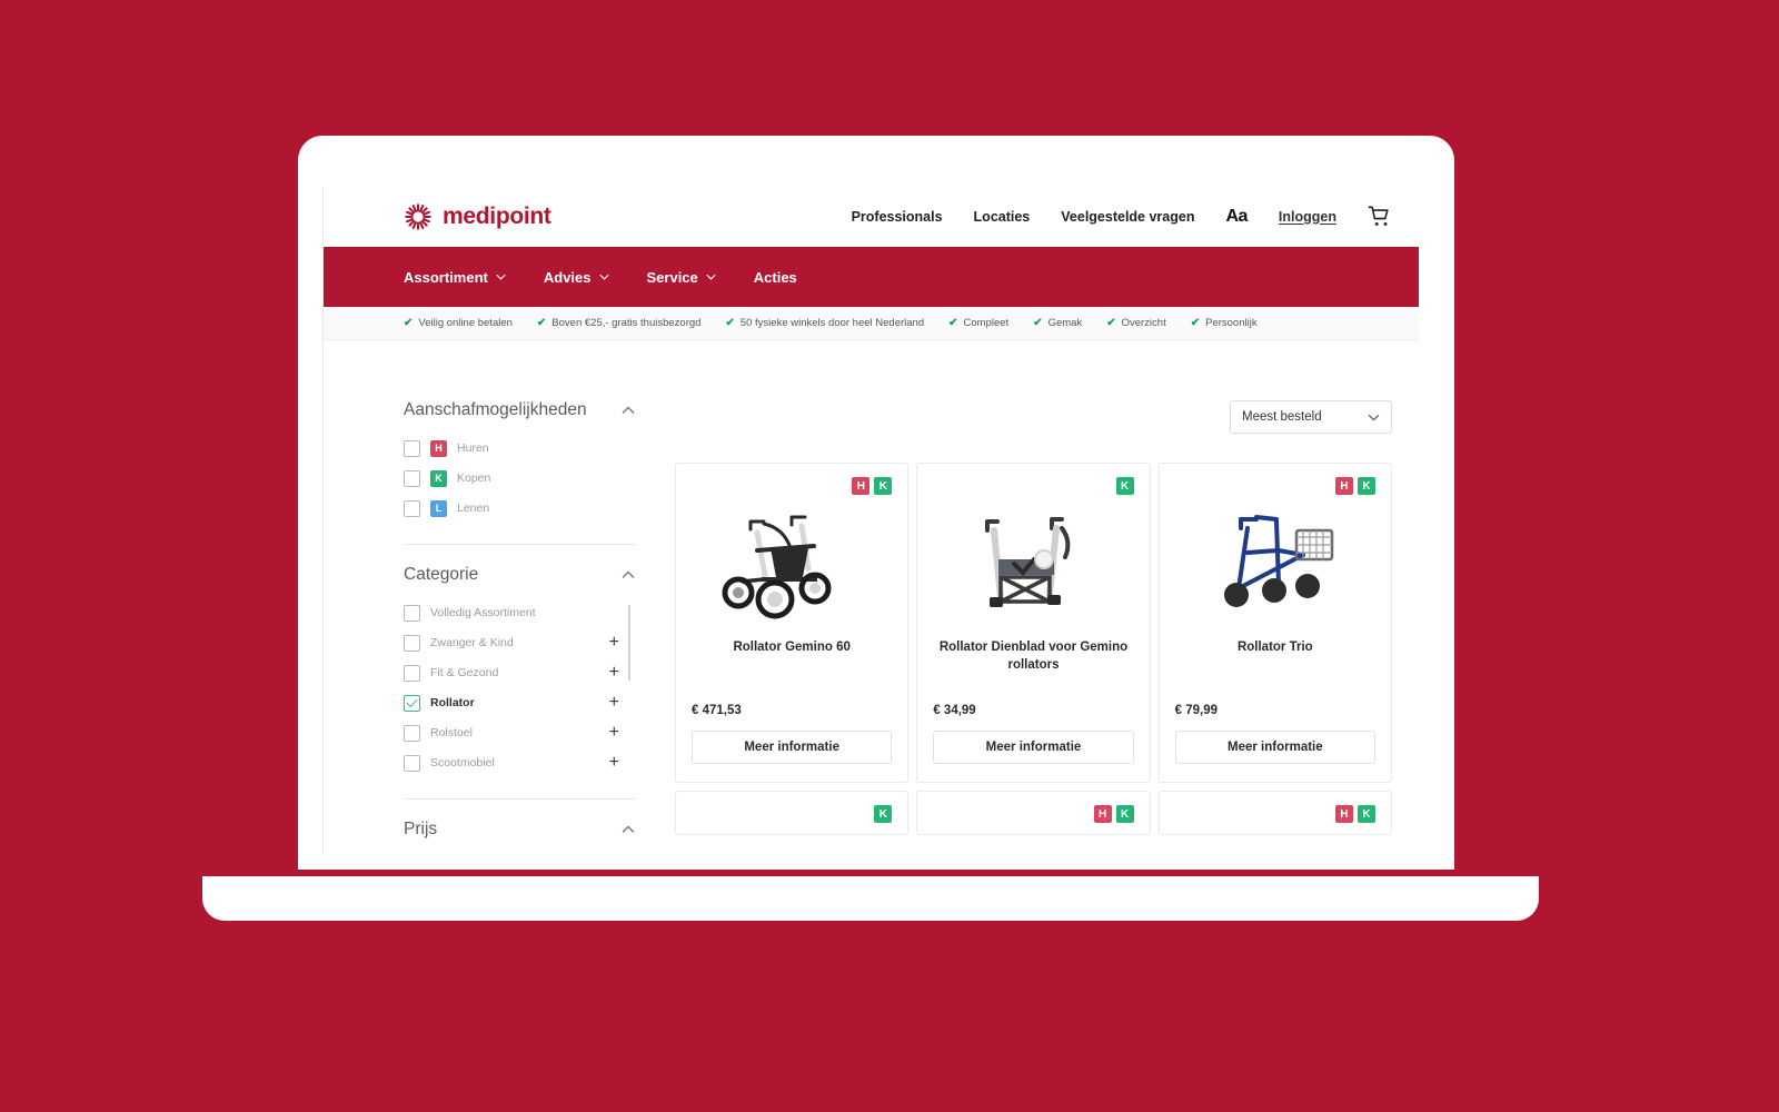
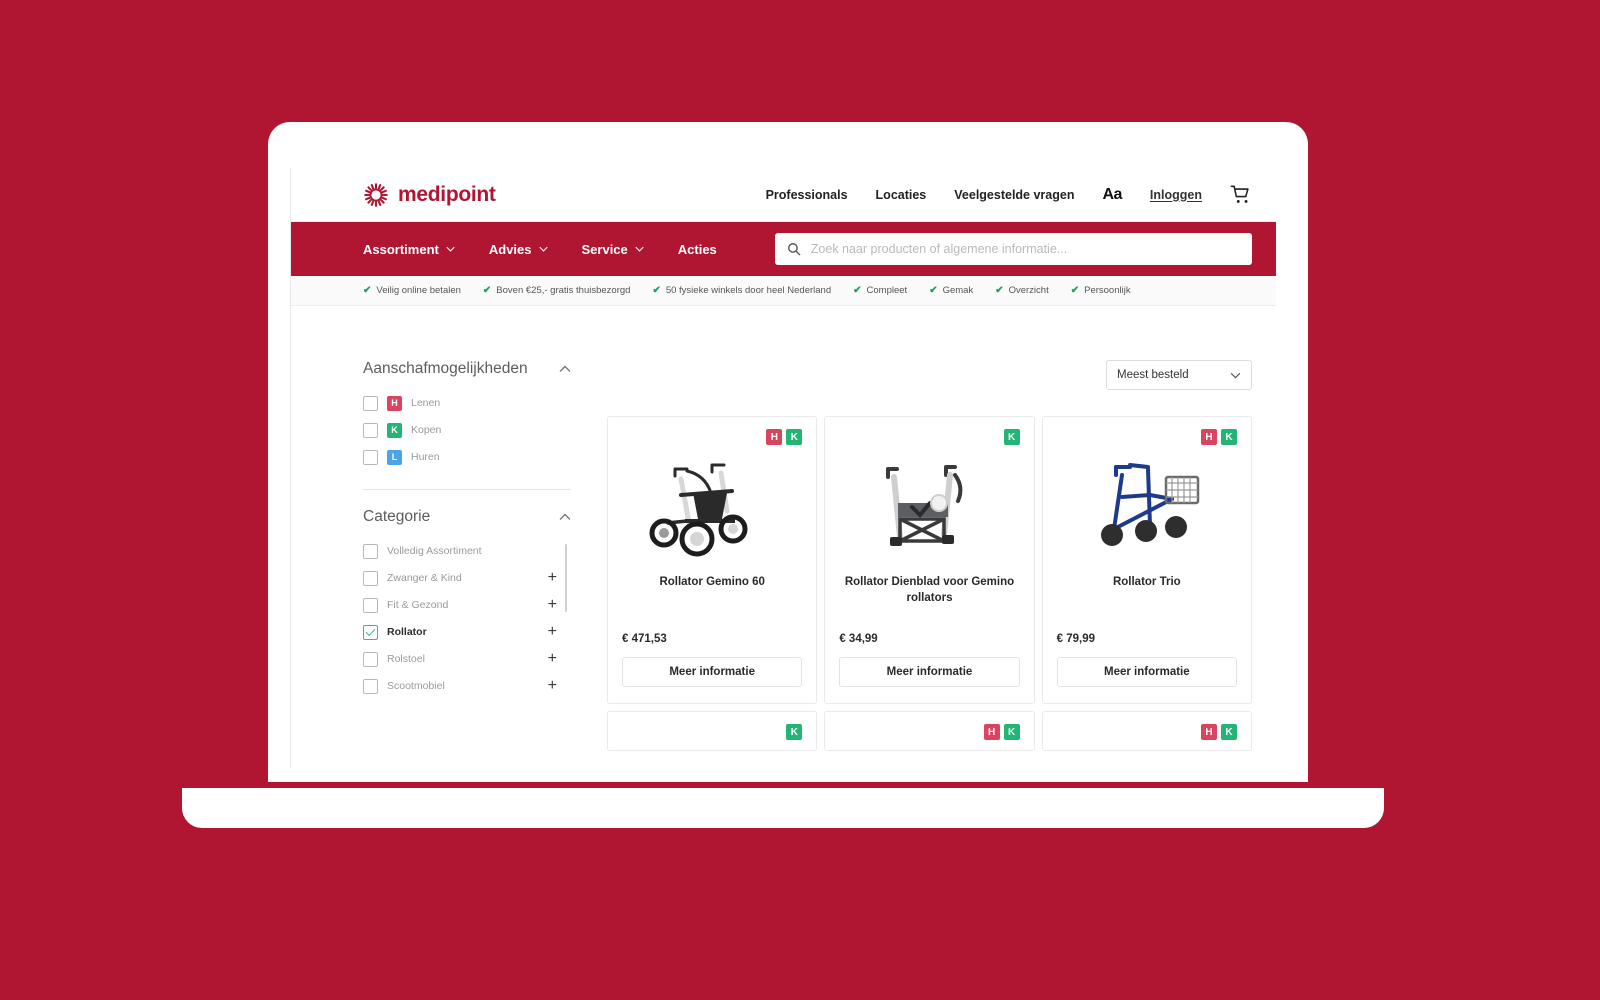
  medipoint
  Professionals
  Locaties
  Veelgestelde vragen
  Aa
  Inloggen
  Assortiment
  Advies
  Service
  Acties
+ Zoek naar producten of algemene informatie...
  ✔
  Veilig online betalen
  ✔
  Boven €25,- gratis thuisbezorgd
  ✔
  50 fysieke winkels door heel Nederland
  ✔
  Compleet
  ✔
  Gemak
  ✔
  Overzicht
  ✔
  Persoonlijk
  Aanschafmogelijkheden
  H
- Huren
+ Lenen
  K
  Kopen
  L
- Lenen
+ Huren
  Categorie
  Volledig Assortiment
  Zwanger & Kind
  +
  Fit & Gezond
  +
  Rollator
  +
  Rolstoel
  +
  Scootmobiel
  +
- Prijs
  Meest besteld
  H
  K
  Rollator Gemino 60
  € 471,53
  Meer informatie
  K
  Rollator Dienblad voor Gemino rollators
  € 34,99
  Meer informatie
  H
  K
  Rollator Trio
  € 79,99
  Meer informatie
  K
  H
  K
  H
  K
